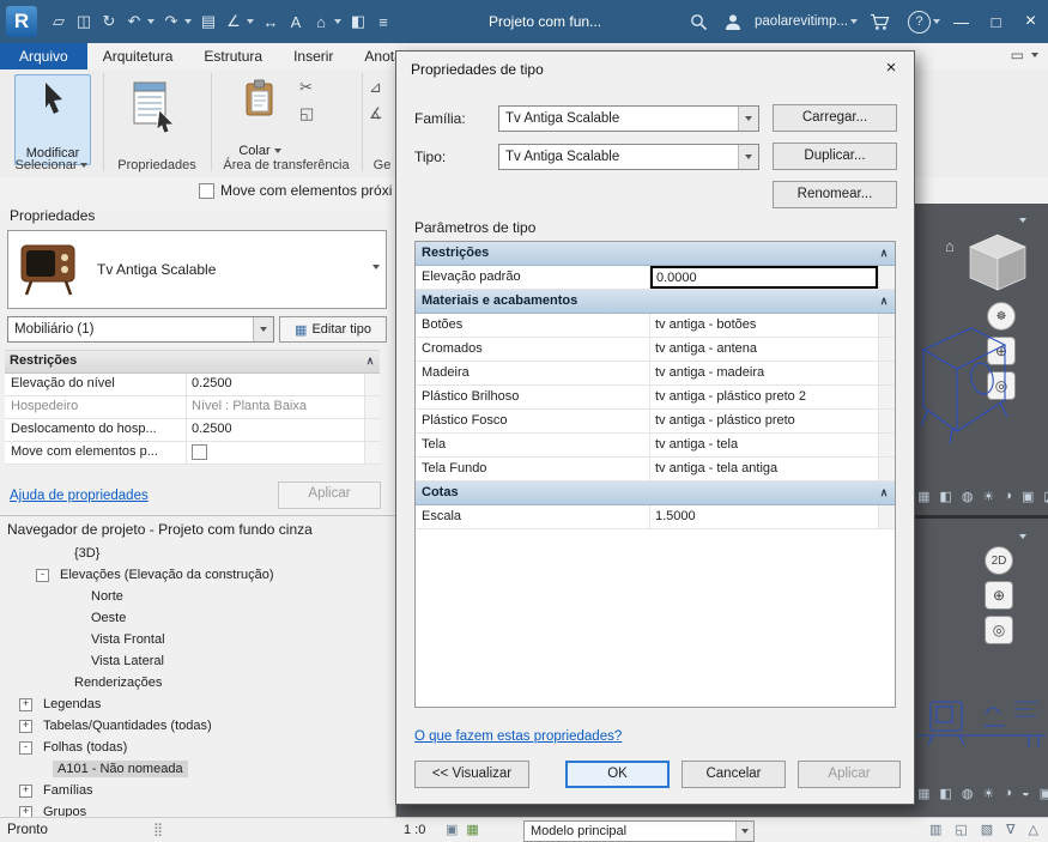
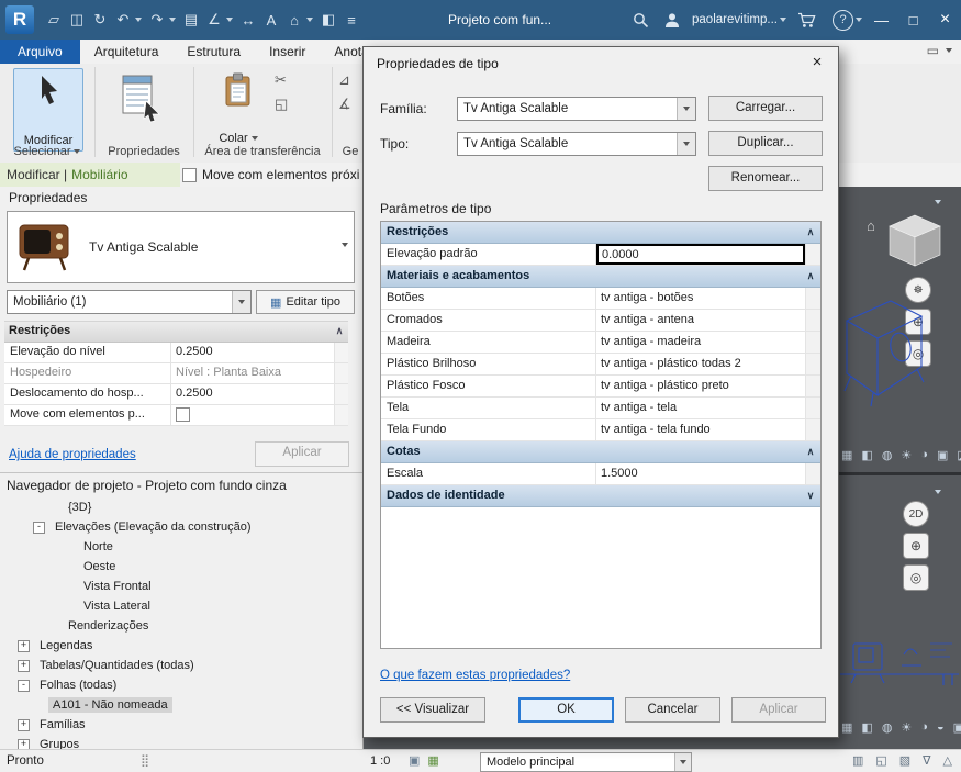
  R
  ▱
  ◫
  ↻
  ↶
  ↷
  ▤
  ∠
  ↔
  A
  ⌂
  ◧
  ≡
  Projeto com fun...
  paolarevitimp...
  ?
  —
  □
  ×
  Arquivo
  Arquitetura
  Estrutura
  Inserir
  ▭
  Modificar
  Selecionar
  Propriedades
  Colar
  ✂
  ◱
  Área de transferência
  ⊿
  ∡
  Ge
+ Modificar |
+ Mobiliário
  Move com elementos próxi
  ⌂
  ☸
  ⊕
  ◎
  ▦
  ◧
  ◍
  ☀
  ◑
  ▣
  2D
  ⊕
  ◎
  ▦
  ◧
  ◍
  ☀
  ◑
  ◒
  ▣
  Propriedades
  Tv Antiga Scalable
  Mobiliário (1)
  ▦
  Editar tipo
  Restrições
  ∧
  Elevação do nível
  0.2500
  Hospedeiro
  Nível : Planta Baixa
  Deslocamento do hosp...
  0.2500
  Move com elementos p...
  Ajuda de propriedades
  Aplicar
  Navegador de projeto - Projeto com fundo cinza
  {3D}
  -
  Elevações (Elevação da construção)
  Norte
  Oeste
  Vista Frontal
  Vista Lateral
  Renderizações
  +
  Legendas
  +
  Tabelas/Quantidades (todas)
  -
  Folhas (todas)
  A101 - Não nomeada
  +
  Famílias
  +
  Grupos
  Propriedades de tipo
  ×
  Família:
  Tv Antiga Scalable
  Carregar...
  Tipo:
  Tv Antiga Scalable
  Duplicar...
  Renomear...
  Parâmetros de tipo
  Restrições
  ∧
  Elevação padrão
  0.0000
  Materiais e acabamentos
  ∧
  Botões
  tv antiga - botões
  Cromados
  tv antiga - antena
  Madeira
  tv antiga - madeira
  Plástico Brilhoso
- tv antiga - plástico preto 2
+ tv antiga - plástico todas 2
  Plástico Fosco
  tv antiga - plástico preto
  Tela
  tv antiga - tela
  Tela Fundo
- tv antiga - tela antiga
+ tv antiga - tela fundo
  Cotas
  ∧
  Escala
  1.5000
+ Dados de identidade
+ ∨
  O que fazem estas propriedades?
  << Visualizar
  OK
  Cancelar
  Aplicar
  Pronto
  ⣿
  1 :0
  ▣
  ▦
  Modelo principal
  ▥
  ◱
  ▧
  ∇
  △
